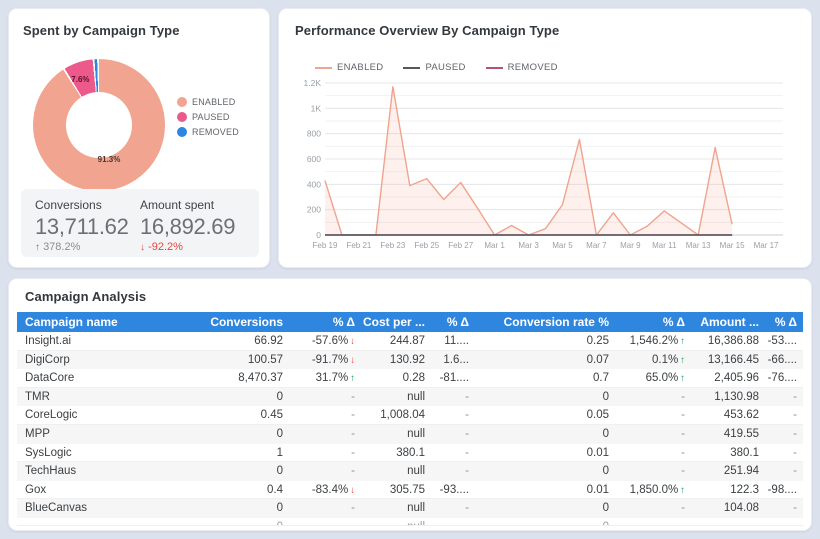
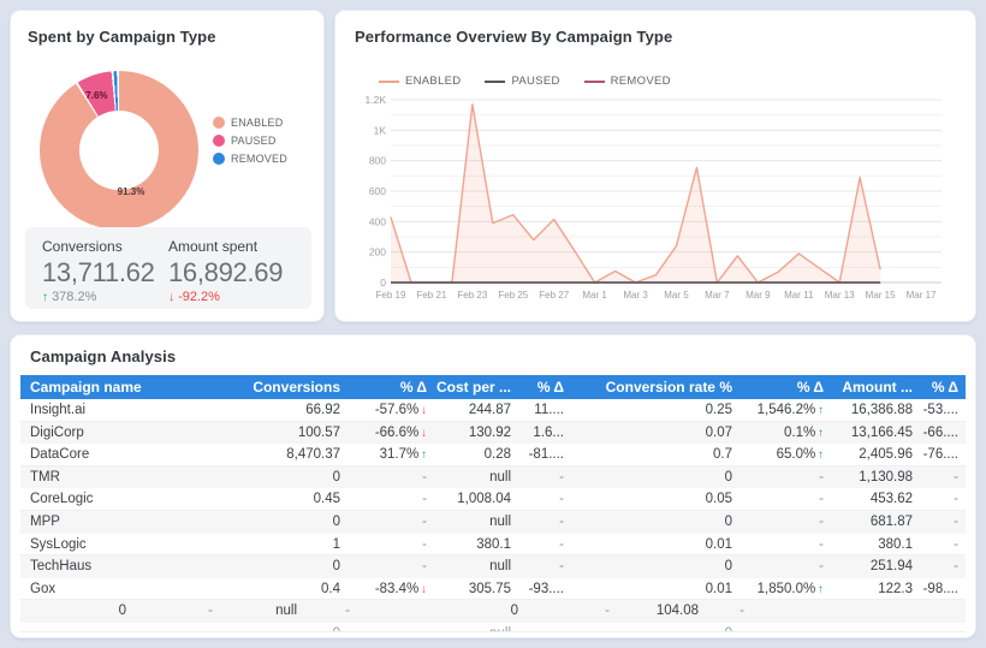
  Spent by Campaign Type
  91.3%
  7.6%
  ENABLED
  PAUSED
  REMOVED
  Conversions
  13,711.62
  ↑ 378.2%
  Amount spent
  16,892.69
  ↓ -92.2%
  Performance Overview By Campaign Type
  ENABLED
  PAUSED
  REMOVED
  0
  200
  400
  600
  800
  1K
  1.2K
  Feb 19
  Feb 21
  Feb 23
  Feb 25
  Feb 27
  Mar 1
  Mar 3
  Mar 5
  Mar 7
  Mar 9
  Mar 11
  Mar 13
  Mar 15
  Mar 17
  Campaign Analysis
  Campaign name
  Conversions
  % Δ
  Cost per ...
  % Δ
  Conversion rate %
  % Δ
  Amount ...
  % Δ
  Insight.ai
  66.92
  -57.6% ↓
  244.87
  11....
  0.25
  1,546.2% ↑
  16,386.88
  -53....
  DigiCorp
  100.57
- -91.7% ↓
+ -66.6% ↓
  130.92
  1.6...
  0.07
  0.1% ↑
  13,166.45
  -66....
  DataCore
  8,470.37
  31.7% ↑
  0.28
  -81....
  0.7
  65.0% ↑
  2,405.96
  -76....
  TMR
  0
  -
  null
  -
  0
  -
  1,130.98
  -
  CoreLogic
  0.45
  -
  1,008.04
  -
  0.05
  -
  453.62
  -
  MPP
  0
  -
  null
  -
  0
  -
- 419.55
+ 681.87
  -
  SysLogic
  1
  -
  380.1
  -
  0.01
  -
  380.1
  -
  TechHaus
  0
  -
  null
  -
  0
  -
  251.94
  -
  Gox
  0.4
  -83.4% ↓
  305.75
  -93....
  0.01
  1,850.0% ↑
  122.3
  -98....
- BlueCanvas
  0
  -
  null
  -
  0
  -
  104.08
  -
